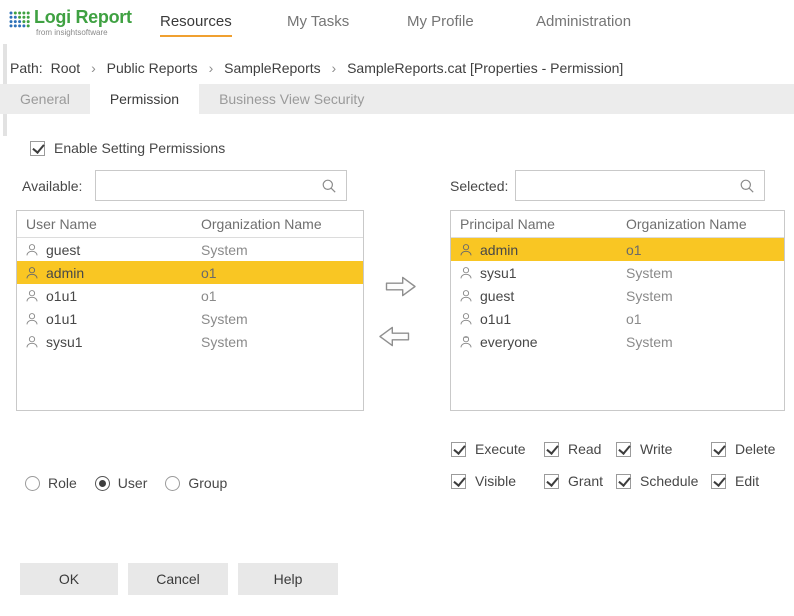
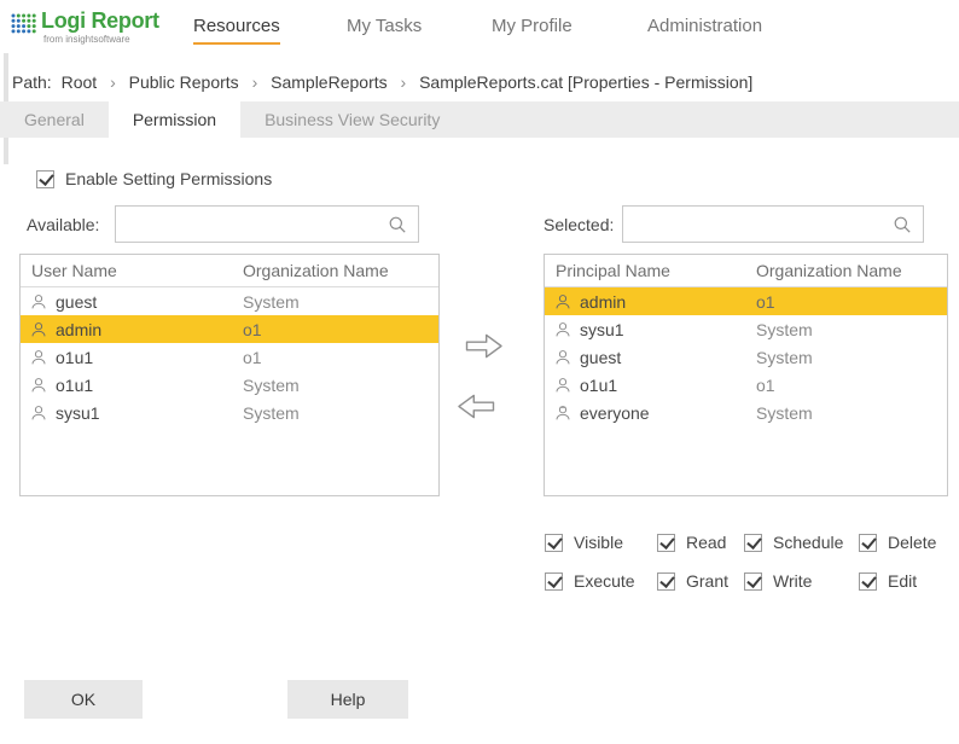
  Logi Report
  from insightsoftware
  Resources
  My Tasks
  My Profile
  Administration
  Path: Root › Public Reports › SampleReports › SampleReports.cat [Properties - Permission]
  General
  Permission
  Business View Security
  Enable Setting Permissions
  Available:
  User Name
  Organization Name
  guest
  System
  admin
  o1
  o1u1
  o1
  o1u1
  System
  sysu1
  System
  Selected:
  Principal Name
  Organization Name
  admin
  o1
  sysu1
  System
  guest
  System
  o1u1
  o1
  everyone
  System
- Role
- User
- Group
- Execute
+ Visible
  Read
- Write
+ Schedule
  Delete
- Visible
+ Execute
  Grant
- Schedule
+ Write
  Edit
  OK
- Cancel
  Help
